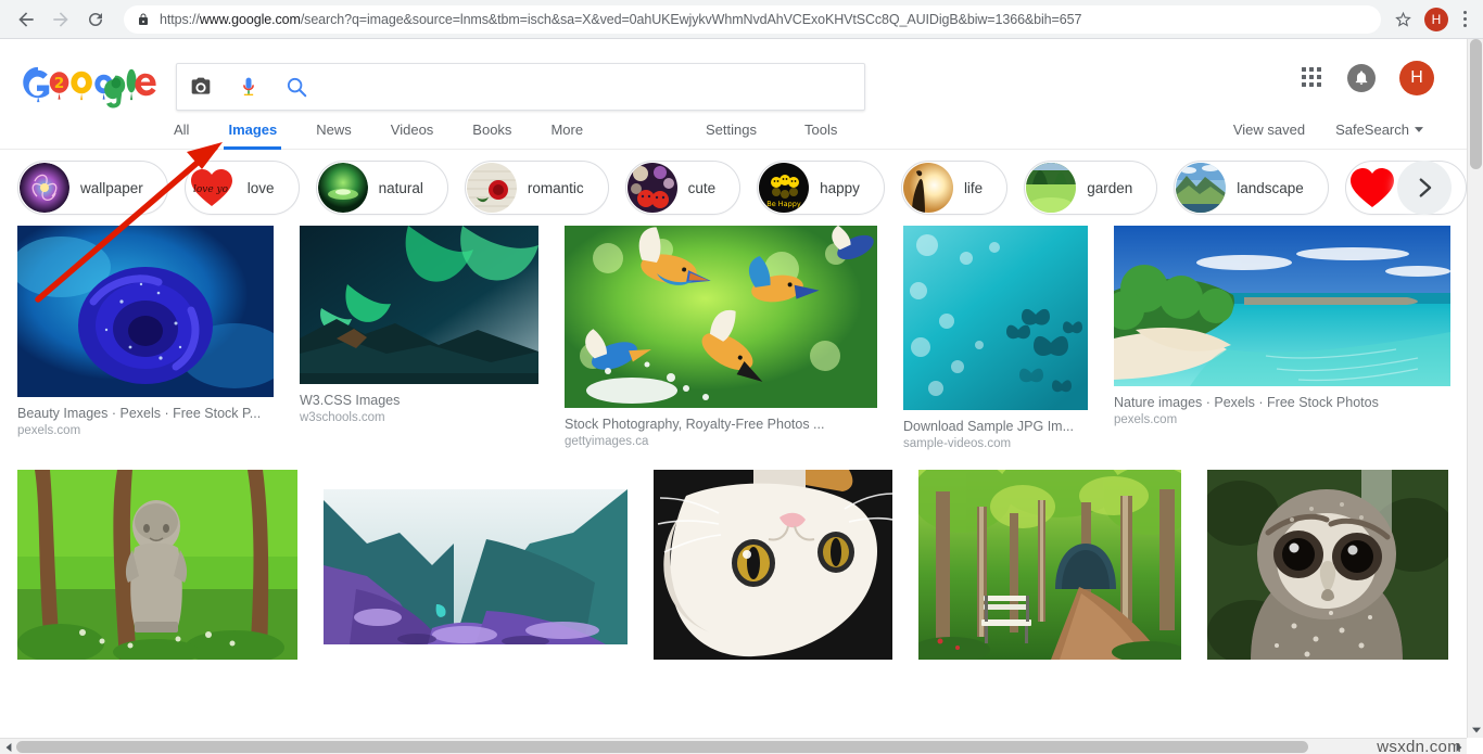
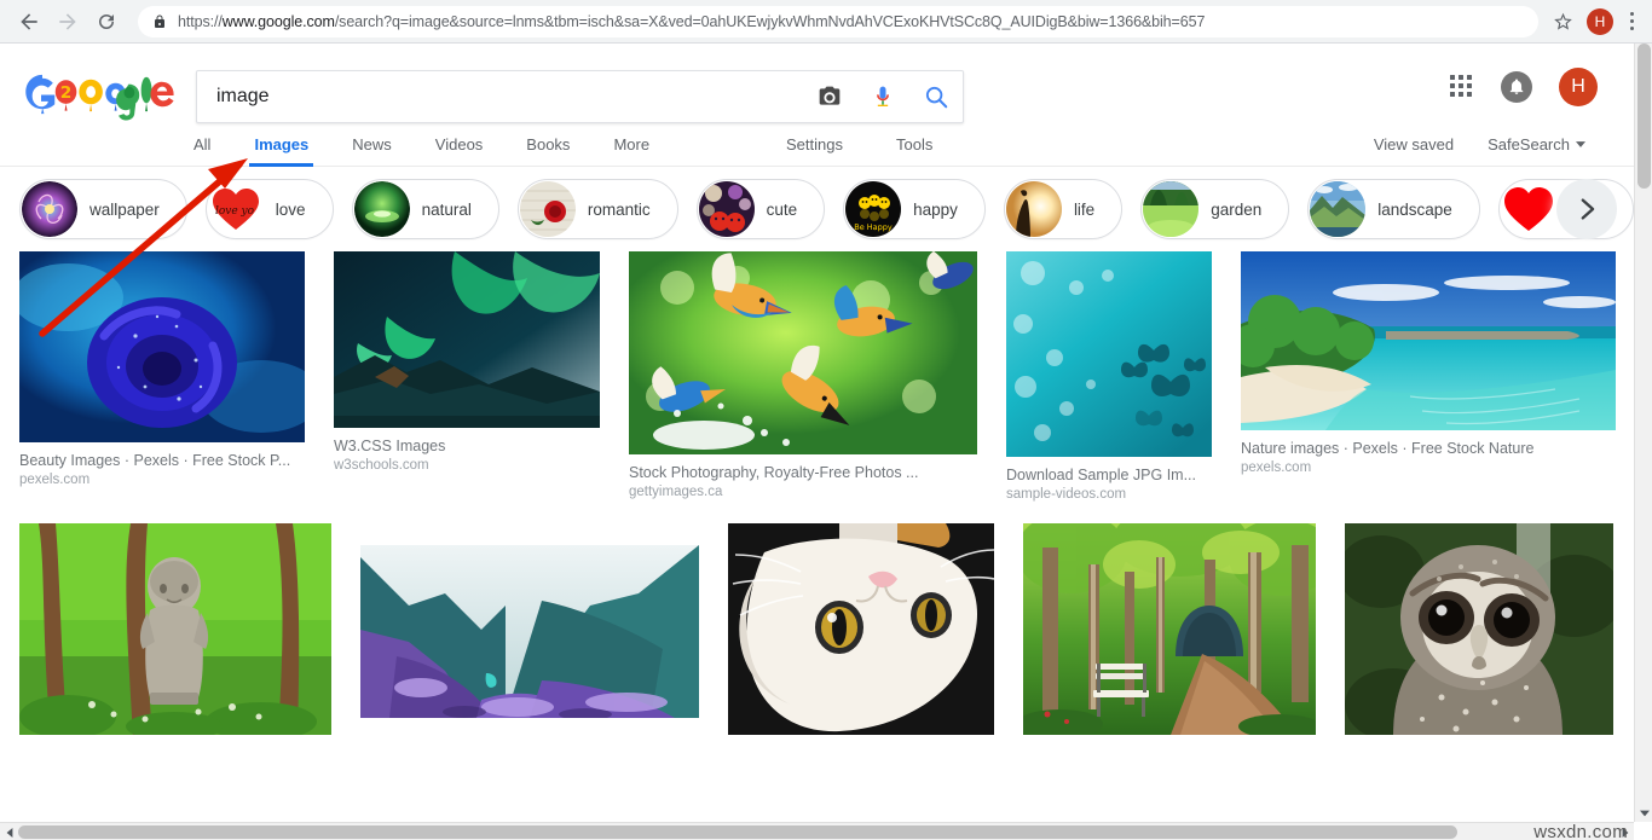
  https://www.google.com/search?q=image&source=lnms&tbm=isch&sa=X&ved=0ahUKEwjykvWhmNvdAhVCExoKHVtSCc8Q_AUIDigB&biw=1366&bih=657
  H
  2
+ image
  H
  All
  Images
  News
  Videos
  Books
  More
  Settings
  Tools
  View saved
  SafeSearch
  wallpaper
  love yo
  love
  natural
  romantic
  cute
  Be Happy
  happy
  life
  garden
  landscape
  Beauty Images · Pexels · Free Stock P...
  pexels.com
  W3.CSS Images
  w3schools.com
  Stock Photography, Royalty-Free Photos ...
  gettyimages.ca
  Download Sample JPG Im...
  sample-videos.com
- Nature images · Pexels · Free Stock Photos
+ Nature images · Pexels · Free Stock Nature
  pexels.com
  wsxdn.com
